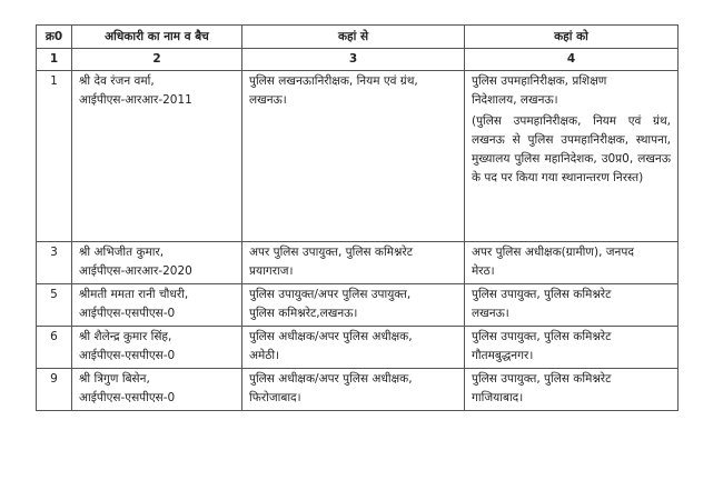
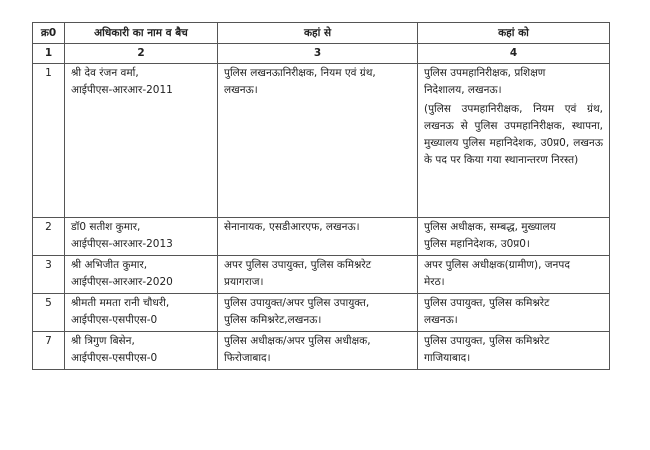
  क्र0	अधिकारी का नाम व बैच	कहां से	कहां को
  1	2	3	4
  1	श्री देव रंजन वर्मा, आईपीएस-आरआर-2011	पुलिस लखनऊानिरीक्षक, नियम एवं ग्रंथ, लखनऊ।	पुलिस उपमहानिरीक्षक, प्रशिक्षण निदेशालय, लखनऊ। (पुलिस उपमहानिरीक्षक, नियम एवं ग्रंथ, लखनऊ से पुलिस उपमहानिरीक्षक, स्थापना, मुख्यालय पुलिस महानिदेशक, उ0प्र0, लखनऊ के पद पर किया गया स्थानान्तरण निरस्त)
+ 2	डॉ0 सतीश कुमार, आईपीएस-आरआर-2013	सेनानायक, एसडीआरएफ, लखनऊ।	पुलिस अधीक्षक, सम्बद्ध, मुख्यालय पुलिस महानिदेशक, उ0प्र0।
  3	श्री अभिजीत कुमार, आईपीएस-आरआर-2020	अपर पुलिस उपायुक्त, पुलिस कमिश्नरेट प्रयागराज।	अपर पुलिस अधीक्षक(ग्रामीण), जनपद मेरठ।
  5	श्रीमती ममता रानी चौधरी, आईपीएस-एसपीएस-0	पुलिस उपायुक्त/अपर पुलिस उपायुक्त, पुलिस कमिश्नरेट,लखनऊ।	पुलिस उपायुक्त, पुलिस कमिश्नरेट लखनऊ।
- 6	श्री शैलेन्द्र कुमार सिंह, आईपीएस-एसपीएस-0	पुलिस अधीक्षक/अपर पुलिस अधीक्षक, अमेठी।	पुलिस उपायुक्त, पुलिस कमिश्नरेट गौतमबुद्धनगर।
- 9	श्री त्रिगुण बिसेन, आईपीएस-एसपीएस-0	पुलिस अधीक्षक/अपर पुलिस अधीक्षक, फिरोजाबाद।	पुलिस उपायुक्त, पुलिस कमिश्नरेट गाजियाबाद।
+ 7	श्री त्रिगुण बिसेन, आईपीएस-एसपीएस-0	पुलिस अधीक्षक/अपर पुलिस अधीक्षक, फिरोजाबाद।	पुलिस उपायुक्त, पुलिस कमिश्नरेट गाजियाबाद।
